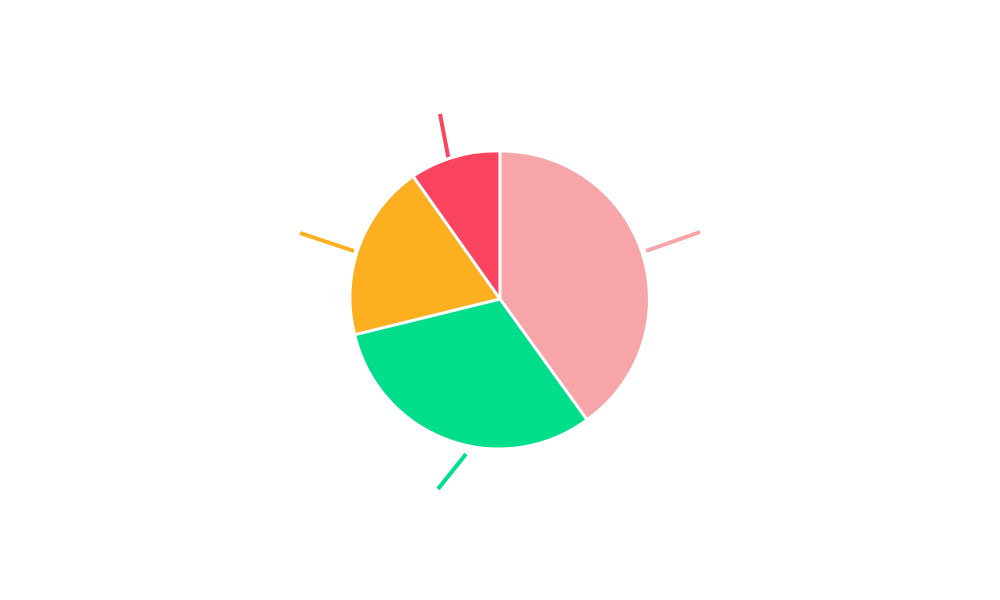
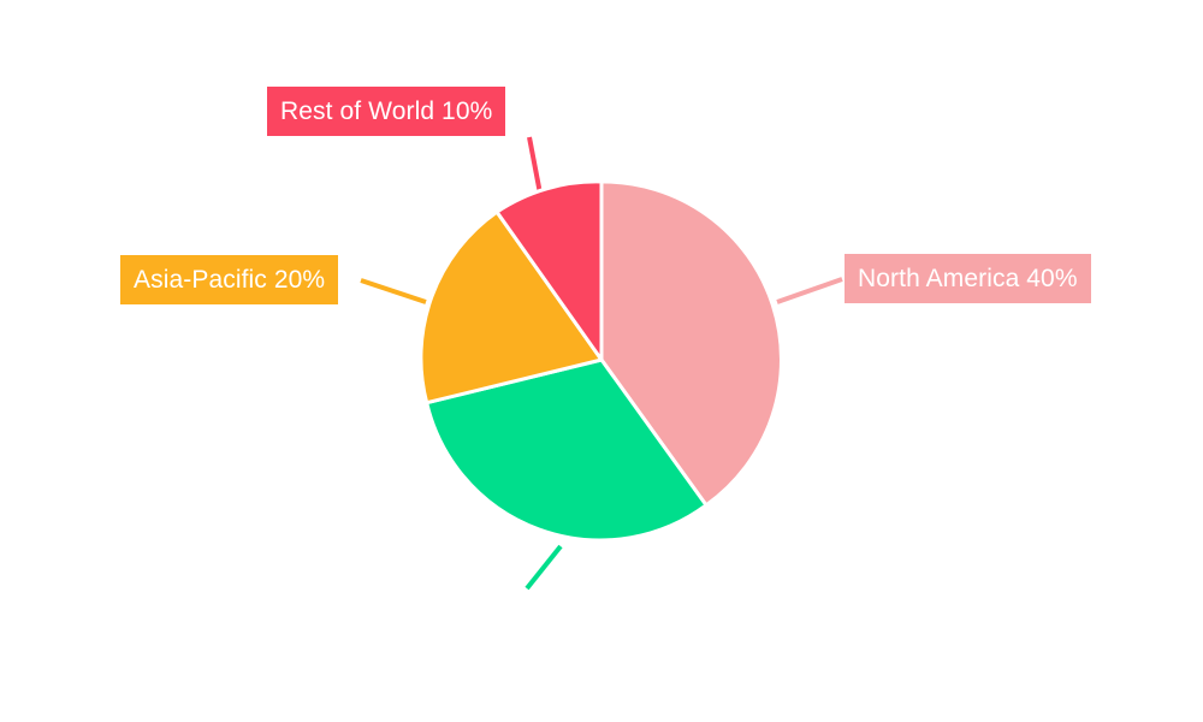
+ North America 40%
+ Asia-Pacific 20%
+ Rest of World 10%
